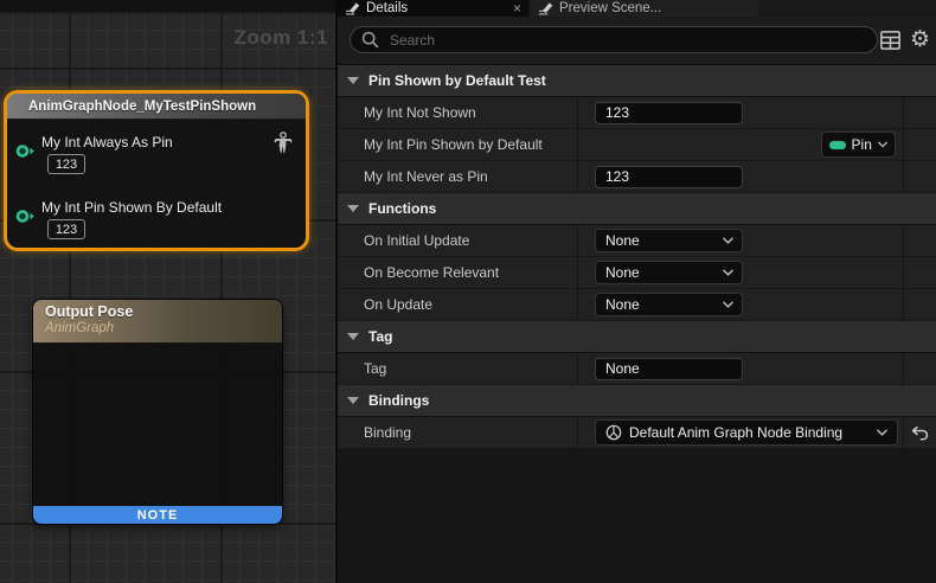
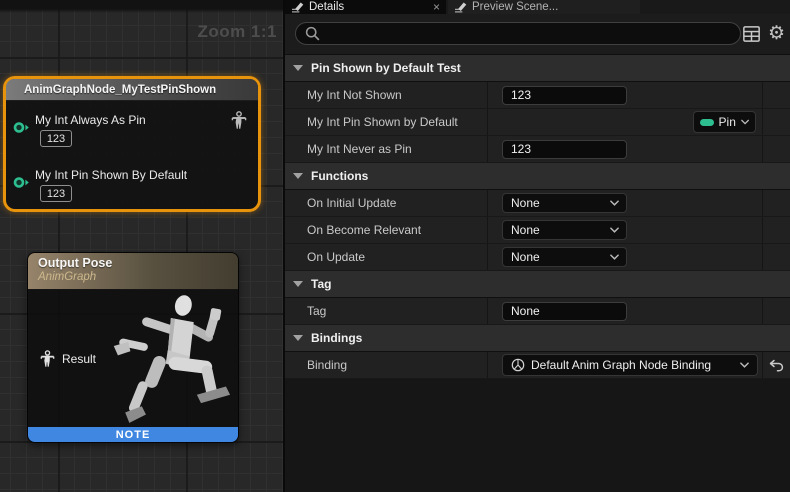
  Zoom 1:1
  AnimGraphNode_MyTestPinShown
  My Int Always As Pin
  123
  My Int Pin Shown By Default
  123
  Output Pose
  AnimGraph
+ Result
  NOTE
  Details
  ×
  Preview Scene...
- Search
  ⚙
  Pin Shown by Default Test
  My Int Not Shown
  123
  My Int Pin Shown by Default
  Pin
  My Int Never as Pin
  123
  Functions
  On Initial Update
  None
  On Become Relevant
  None
  On Update
  None
  Tag
  Tag
  None
  Bindings
  Binding
  Default Anim Graph Node Binding
